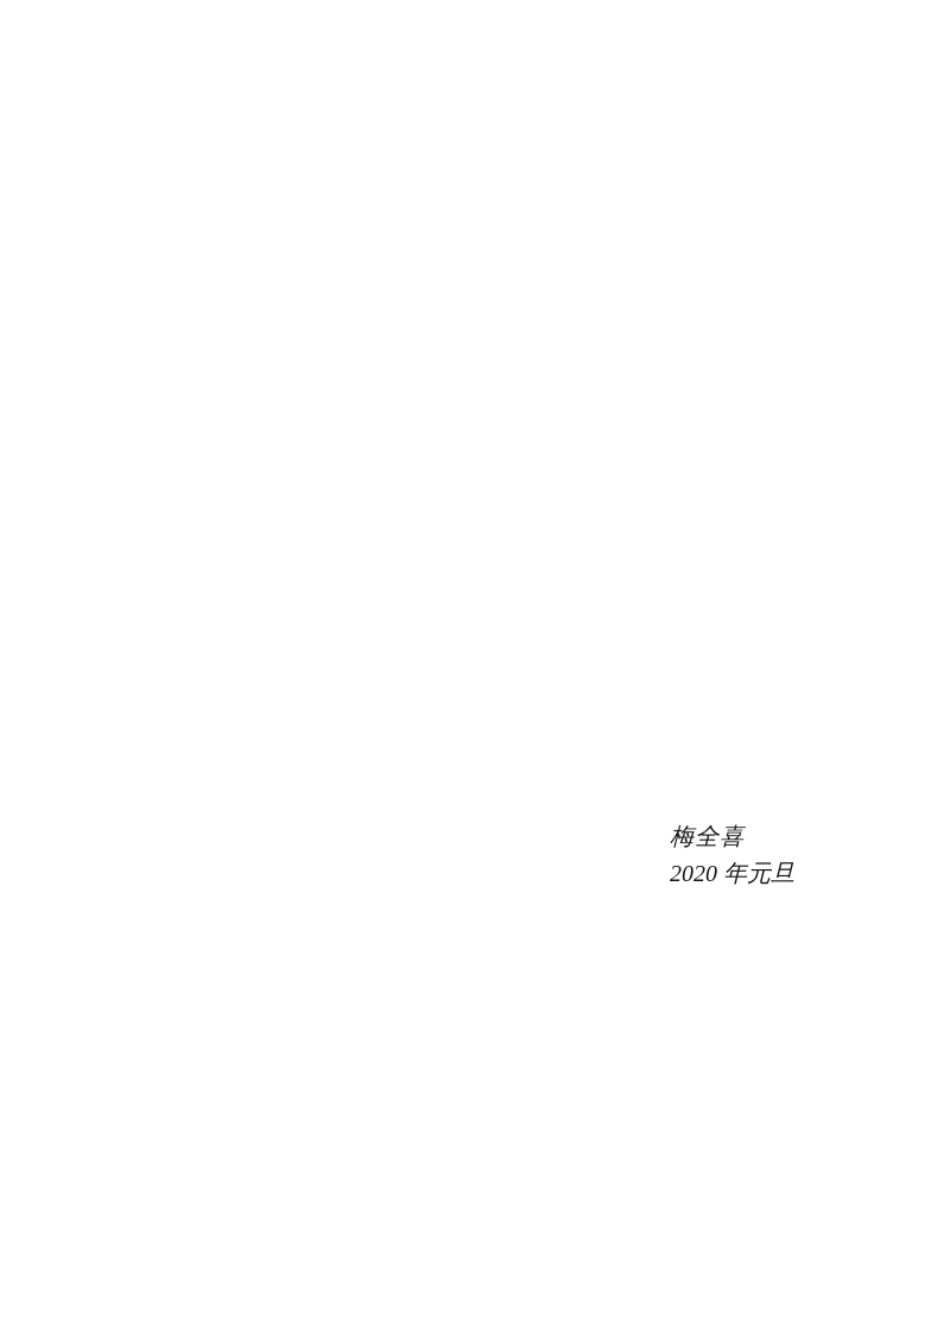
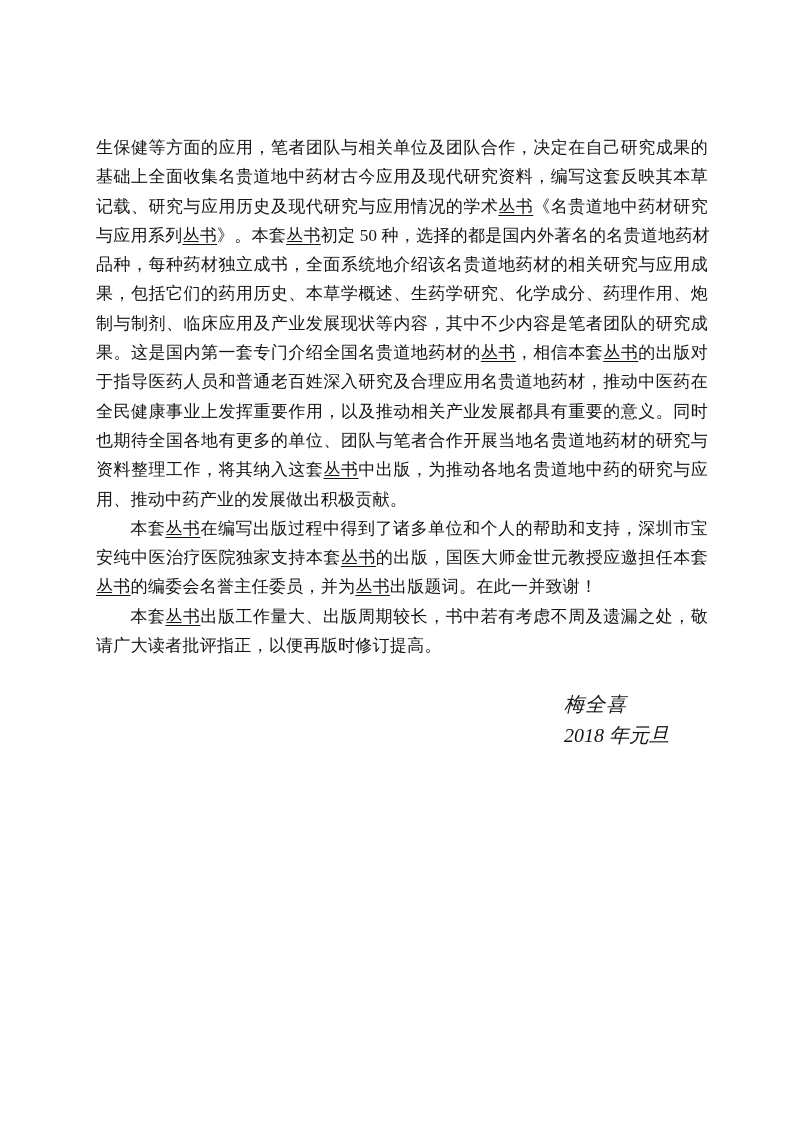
+ 生保健等方面的应用，笔者团队与相关单位及团队合作，决定在自己研究成果的
+ 基础上全面收集名贵道地中药材古今应用及现代研究资料，编写这套反映其本草
+ 记载、研究与应用历史及现代研究与应用情况的学术丛书《名贵道地中药材研究
+ 与应用系列丛书》。本套丛书初定 50 种，选择的都是国内外著名的名贵道地药材
+ 品种，每种药材独立成书，全面系统地介绍该名贵道地药材的相关研究与应用成
+ 果，包括它们的药用历史、本草学概述、生药学研究、化学成分、药理作用、炮
+ 制与制剂、临床应用及产业发展现状等内容，其中不少内容是笔者团队的研究成
+ 果。这是国内第一套专门介绍全国名贵道地药材的丛书，相信本套丛书的出版对
+ 于指导医药人员和普通老百姓深入研究及合理应用名贵道地药材，推动中医药在
+ 全民健康事业上发挥重要作用，以及推动相关产业发展都具有重要的意义。同时
+ 也期待全国各地有更多的单位、团队与笔者合作开展当地名贵道地药材的研究与
+ 资料整理工作，将其纳入这套丛书中出版，为推动各地名贵道地中药的研究与应
+ 用、推动中药产业的发展做出积极贡献。
+ 本套丛书在编写出版过程中得到了诸多单位和个人的帮助和支持，深圳市宝
+ 安纯中医治疗医院独家支持本套丛书的出版，国医大师金世元教授应邀担任本套
+ 丛书的编委会名誉主任委员，并为丛书出版题词。在此一并致谢！
+ 本套丛书出版工作量大、出版周期较长，书中若有考虑不周及遗漏之处，敬
+ 请广大读者批评指正，以便再版时修订提高。
  梅全喜
- 2020 年元旦
+ 2018 年元旦
